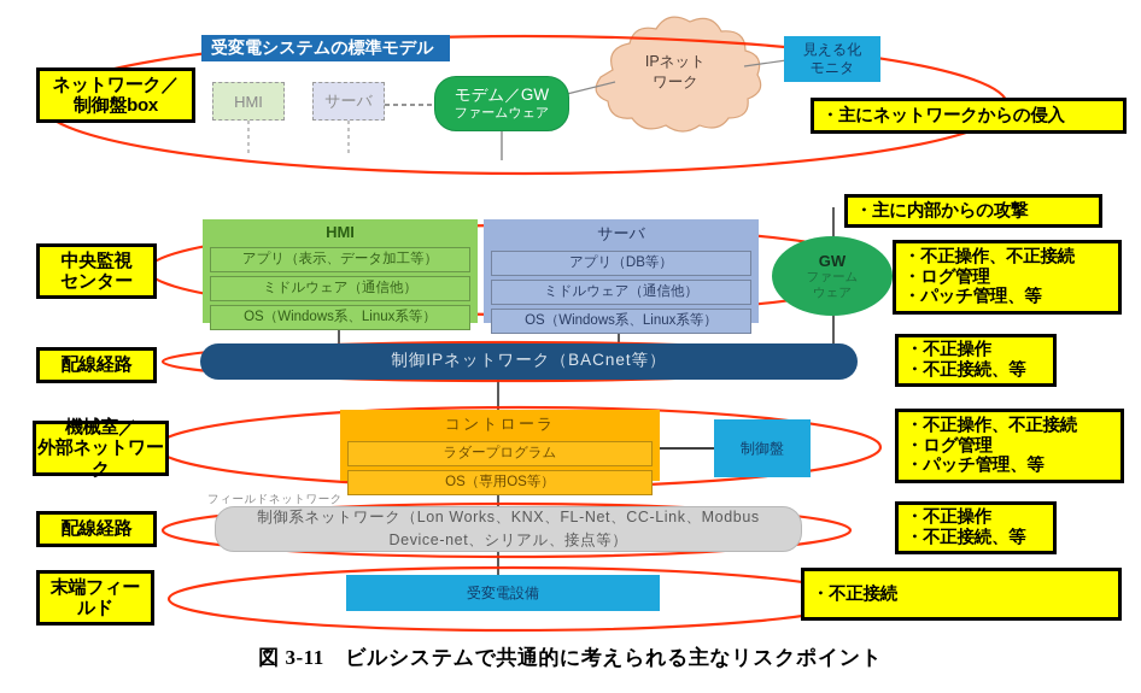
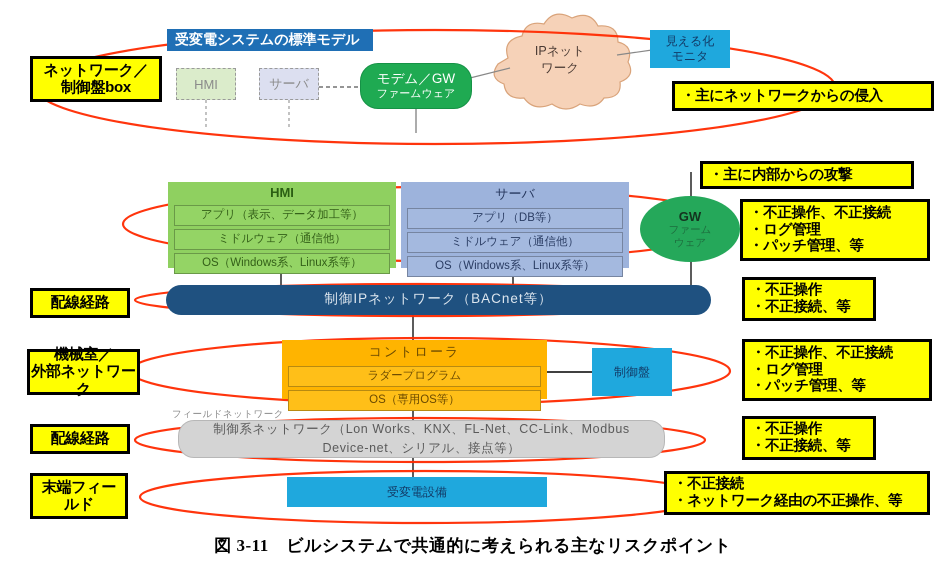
  ネットワーク／
  制御盤box
- 中央監視
- センター
  配線経路
  機械室／
  外部ネットワーク
  配線経路
  末端フィー
  ルド
  ・主にネットワークからの侵入
  ・主に内部からの攻撃
  ・不正操作、不正接続
  ・ログ管理
  ・パッチ管理、等
  ・不正操作
  ・不正接続、等
  ・不正操作、不正接続
  ・ログ管理
  ・パッチ管理、等
  ・不正操作
  ・不正接続、等
  ・不正接続
+ ・ネットワーク経由の不正操作、等
  受変電システムの標準モデル
  HMI
  サーバ
  モデム／GW
  ファームウェア
  IPネット
  ワーク
  見える化
  モニタ
  HMI
  アプリ（表示、データ加工等）
  ミドルウェア（通信他）
  OS（Windows系、Linux系等）
  サーバ
  アプリ（DB等）
  ミドルウェア（通信他）
  OS（Windows系、Linux系等）
  GW
  ファーム
  ウェア
  制御IPネットワーク（BACnet等）
  コントローラ
  ラダープログラム
  OS（専用OS等）
  制御盤
  フィールドネットワーク
  制御系ネットワーク（Lon Works、KNX、FL-Net、CC-Link、Modbus
  Device-net、シリアル、接点等）
  受変電設備
  図 3-11 ビルシステムで共通的に考えられる主なリスクポイント
